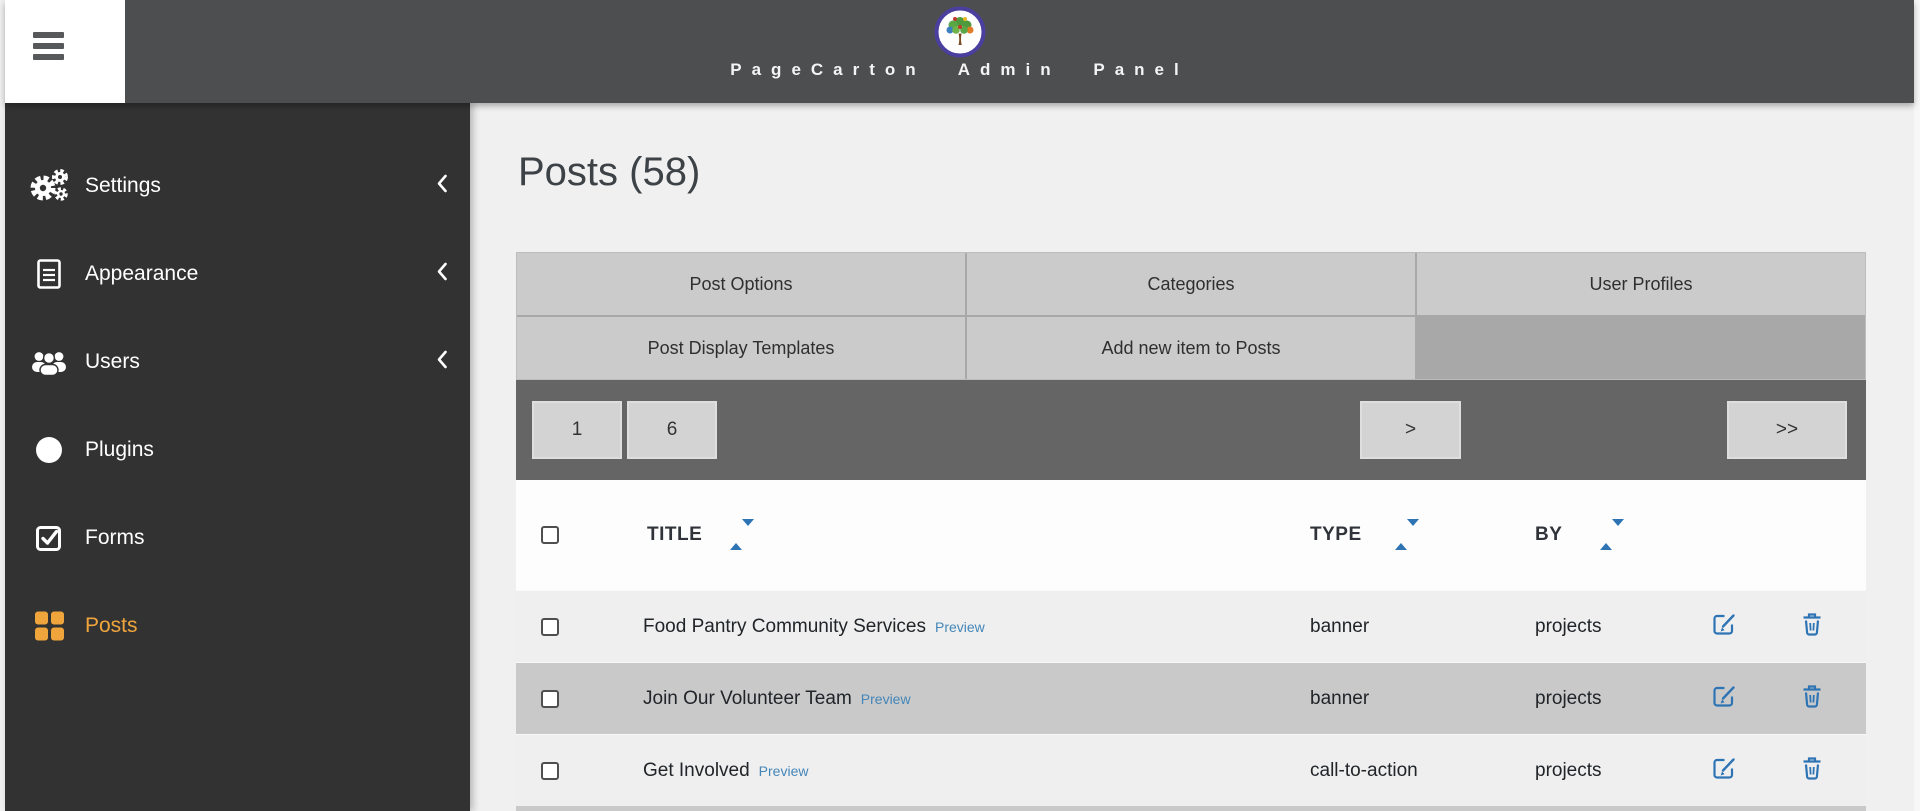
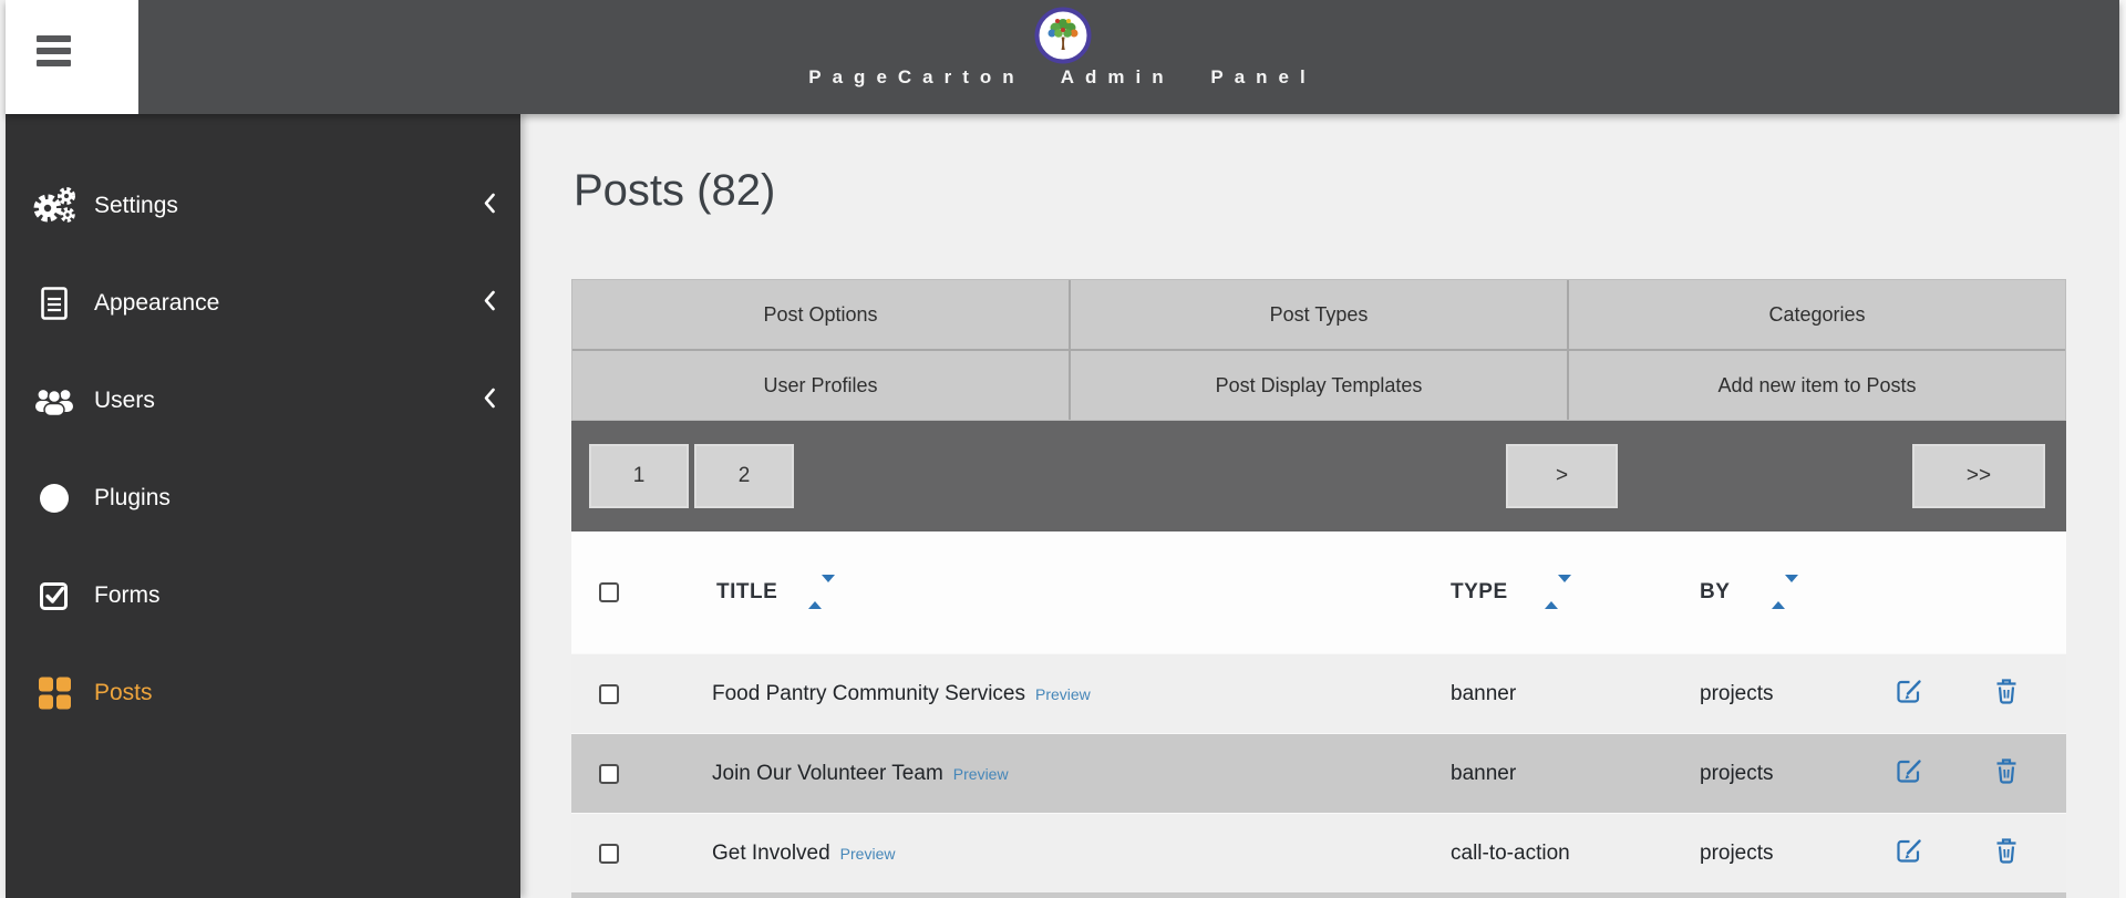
  PageCarton Admin Panel
  Settings
  Appearance
  Users
  Plugins
  Forms
  Posts
- Posts (58)
+ Posts (82)
  Post Options
+ Post Types
  Categories
  User Profiles
  Post Display Templates
  Add new item to Posts
  1
- 6
+ 2
  >
  >>
  TITLE
  TYPE
  BY
  Food Pantry Community Services Preview
  banner
  projects
  Join Our Volunteer Team Preview
  banner
  projects
  Get Involved Preview
  call-to-action
  projects
